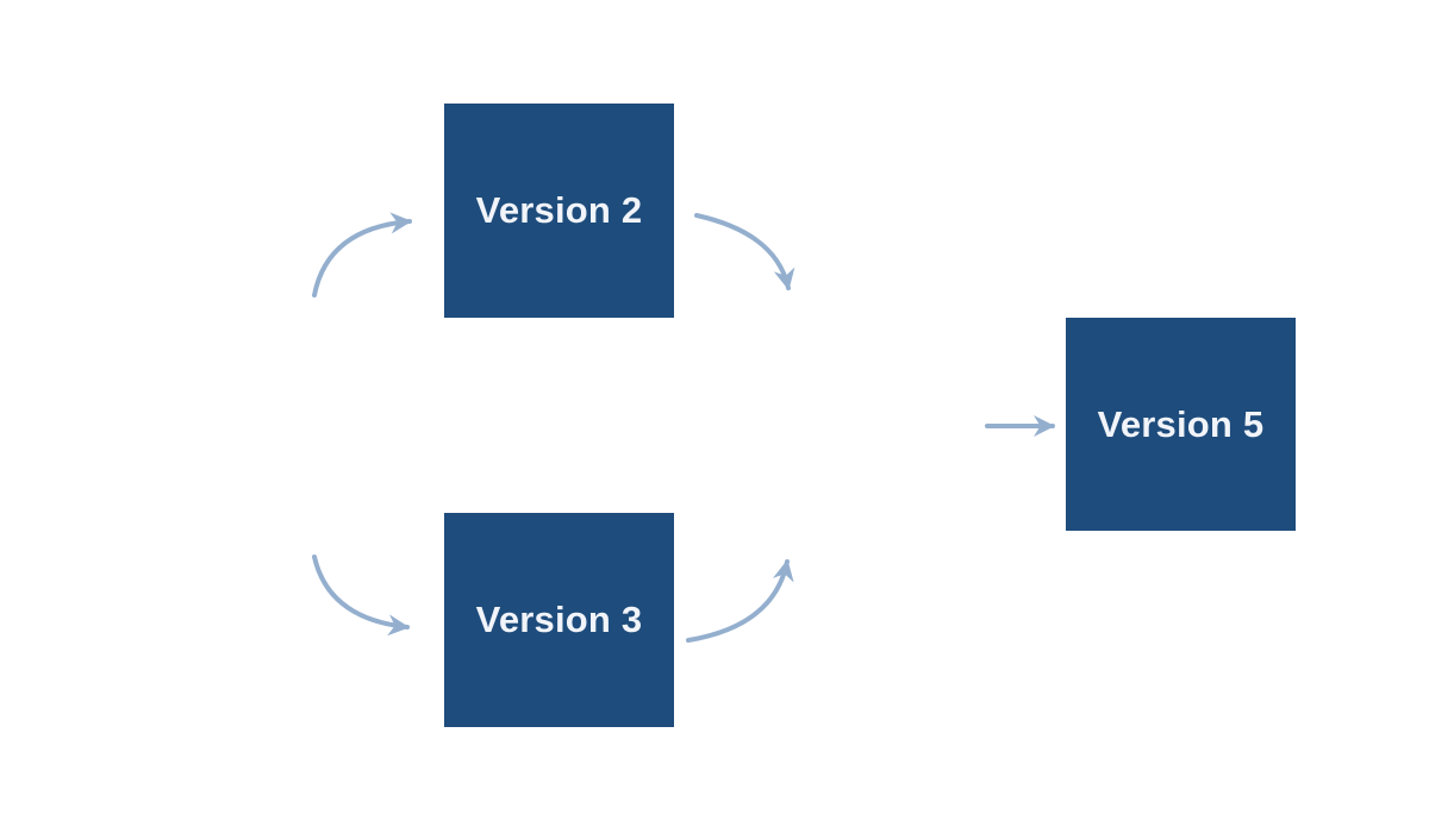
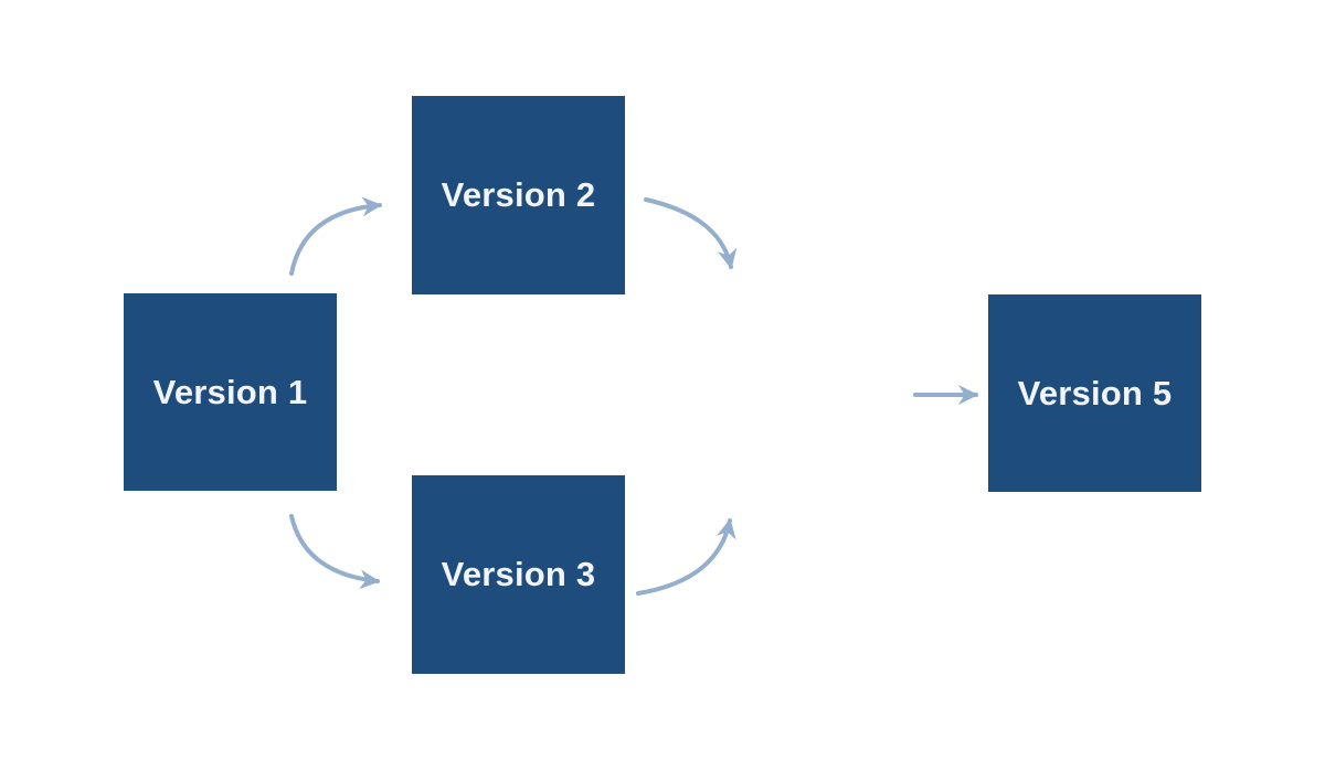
+ Version 1
  Version 2
  Version 3
  Version 5
